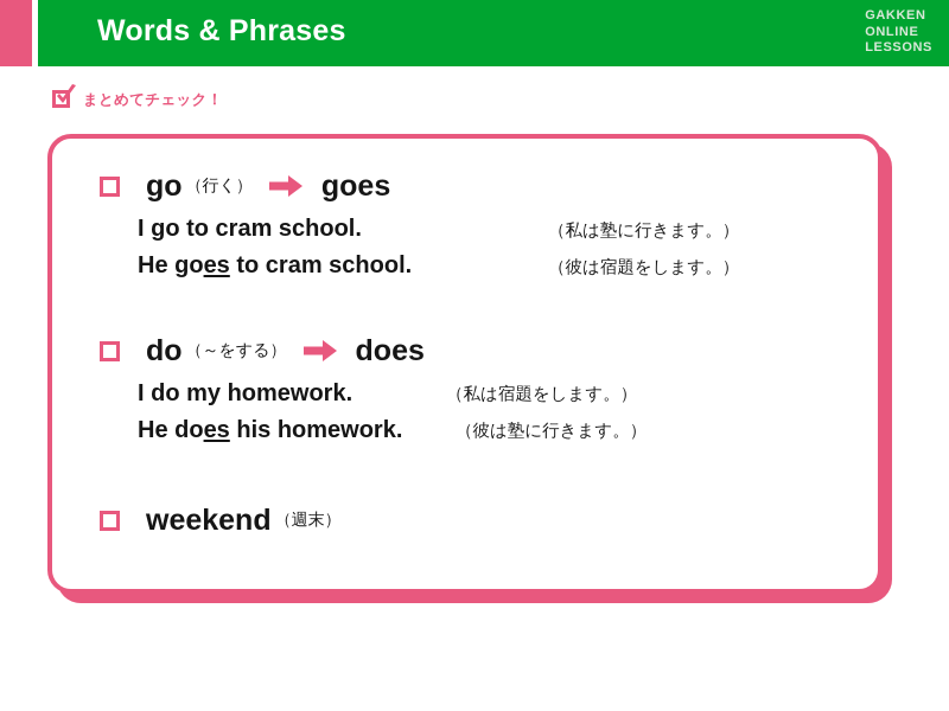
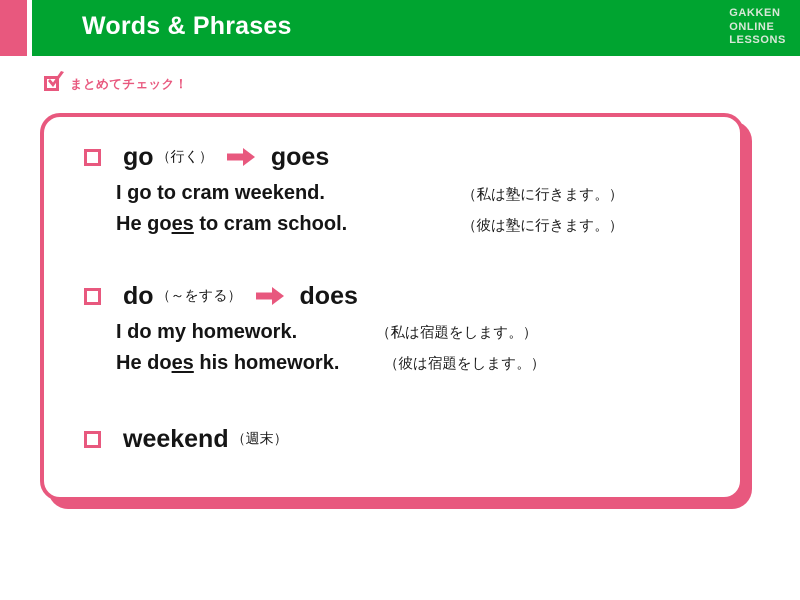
  Words & Phrases
  GAKKEN
  ONLINE
  LESSONS
  まとめてチェック！
  go
  （行く）
  goes
- I go to cram school.
+ I go to cram weekend.
  （私は塾に行きます。）
  He goes to cram school.
- （彼は宿題をします。）
+ （彼は塾に行きます。）
  do
  （～をする）
  does
  I do my homework.
  （私は宿題をします。）
  He does his homework.
- （彼は塾に行きます。）
+ （彼は宿題をします。）
  weekend
  （週末）
